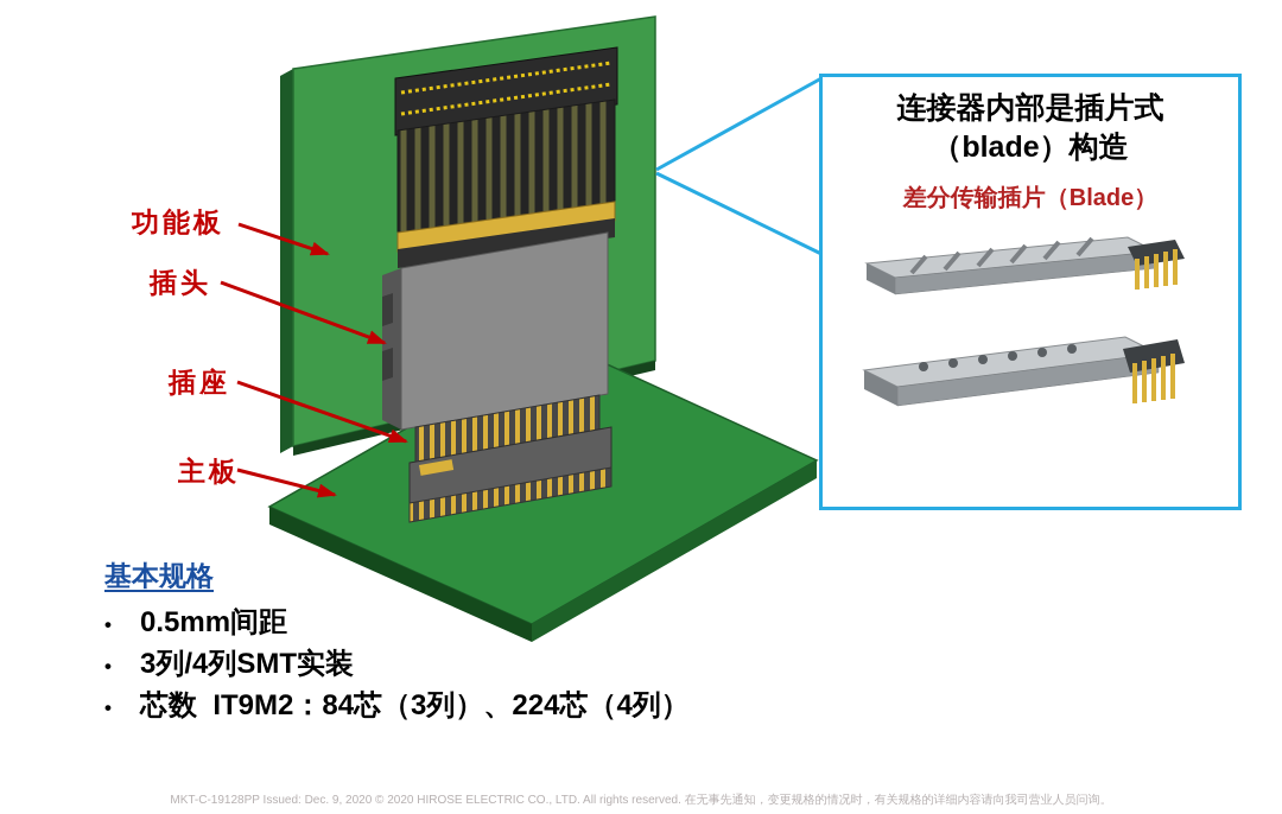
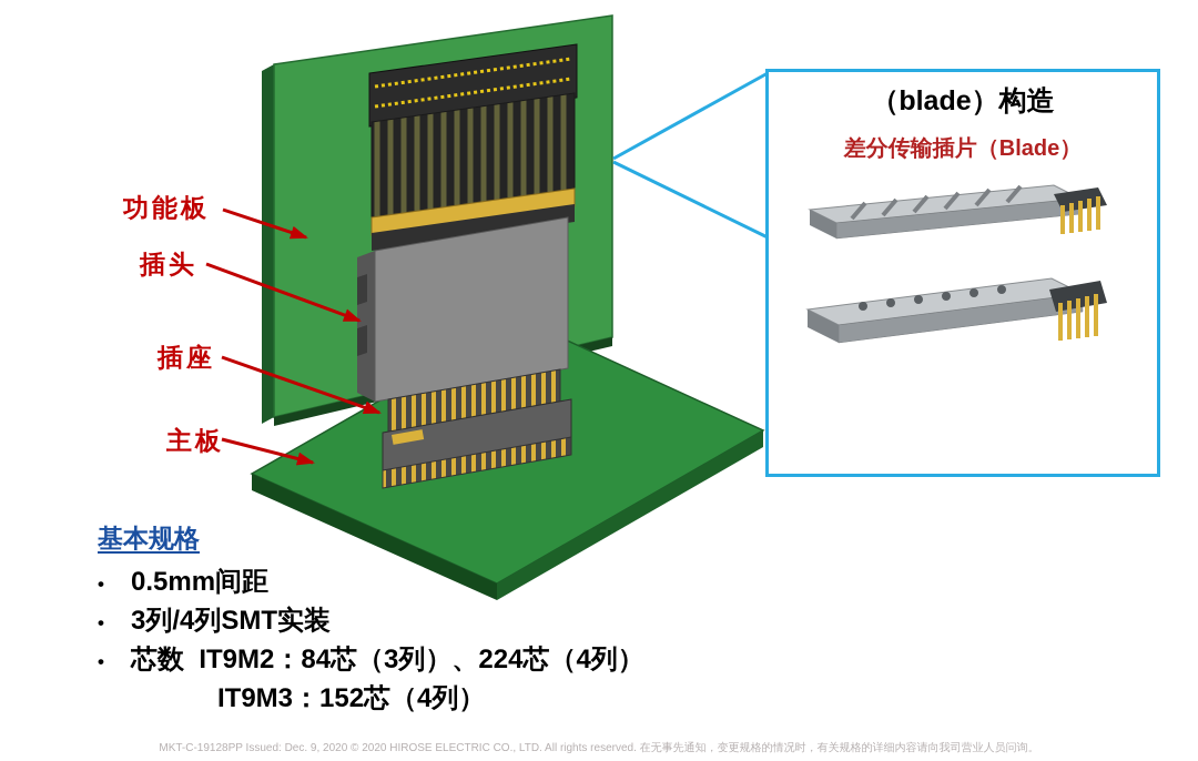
  功能板
  插头
  插座
  主板
- 连接器内部是插片式
  （blade）构造
  差分传输插片（Blade）
  基本规格
  •
  0.5mm间距
  •
  3列/4列SMT实装
  •
  芯数 IT9M2：84芯（3列）、224芯（4列）
+ IT9M3：152芯（4列）
  MKT-C-19128PP Issued: Dec. 9, 2020 © 2020 HIROSE ELECTRIC CO., LTD. All rights reserved. 在无事先通知，变更规格的情况时，有关规格的详细内容请向我司营业人员问询。
